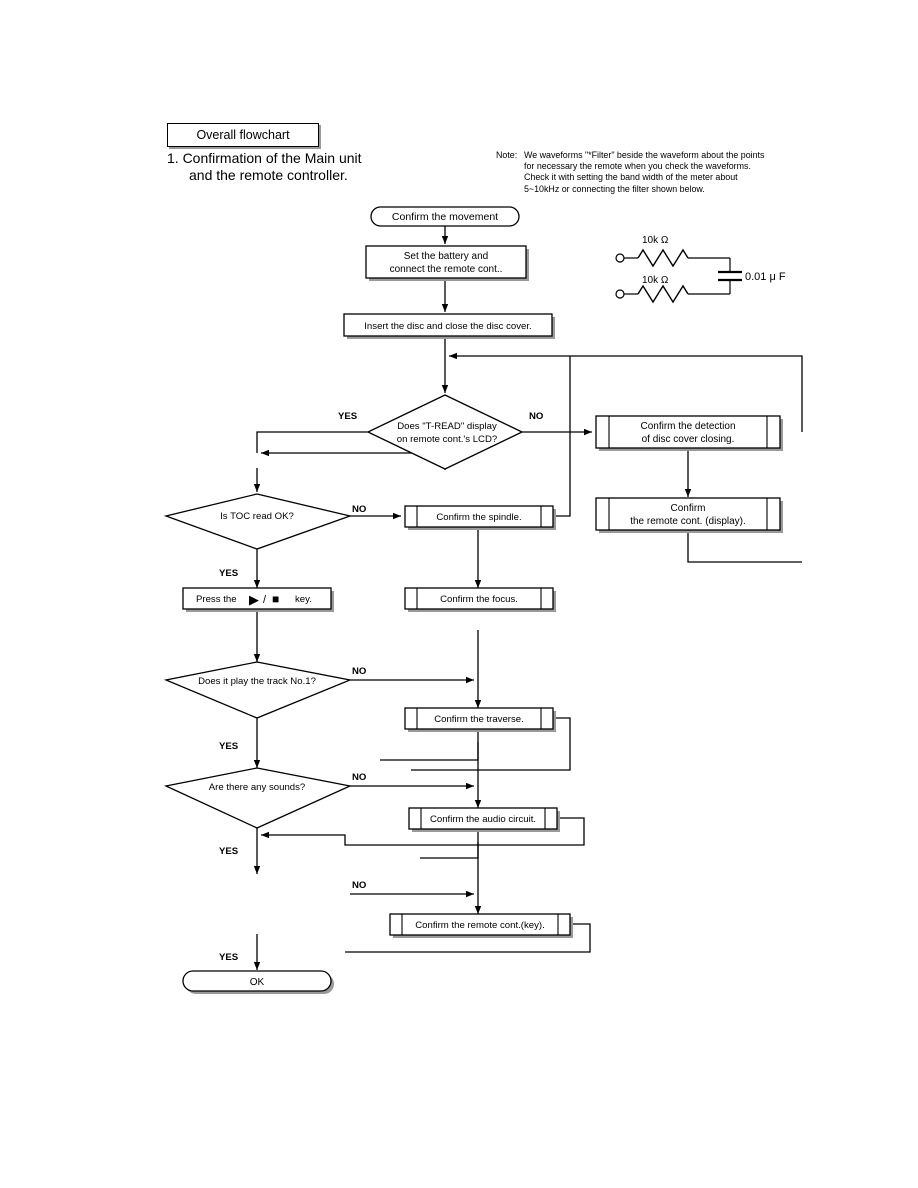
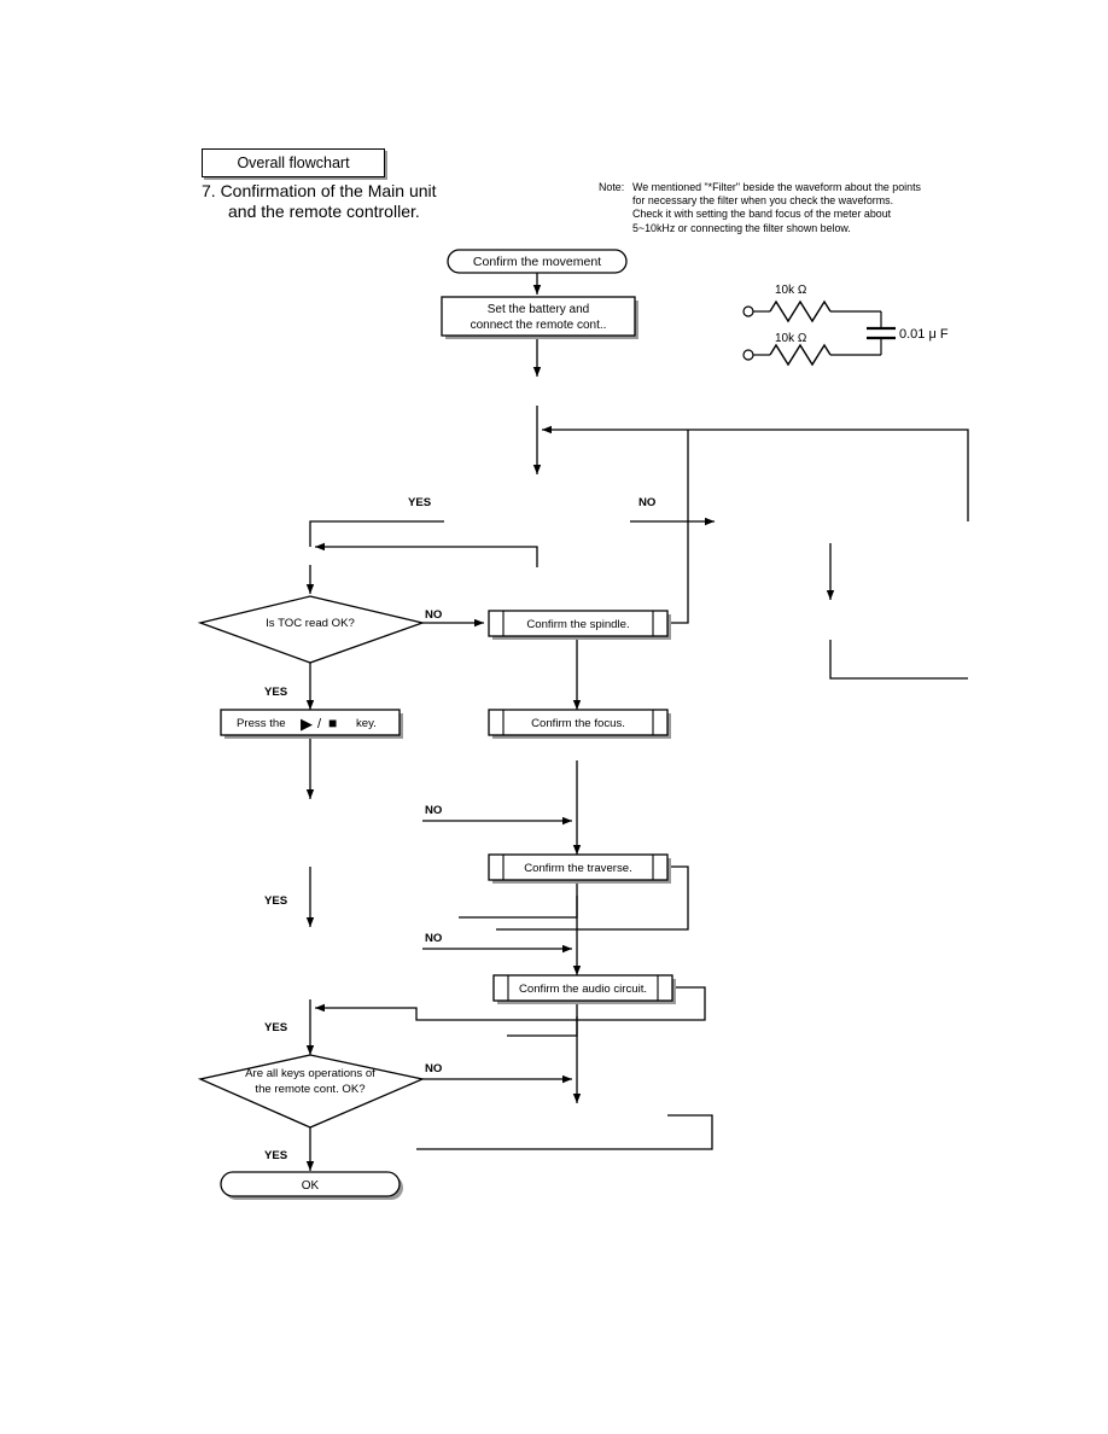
  Overall flowchart
- 1. Confirmation of the Main unit
+ 7. Confirmation of the Main unit
  and the remote controller.
  Note:
- We waveforms "*Filter" beside the waveform about the points
+ We mentioned "*Filter" beside the waveform about the points
- for necessary the remote when you check the waveforms.
+ for necessary the filter when you check the waveforms.
- Check it with setting the band width of the meter about
+ Check it with setting the band focus of the meter about
  5~10kHz or connecting the filter shown below.
  10k Ω
  10k Ω
  0.01 μ F
  Confirm the movement
  Set the battery and
  connect the remote cont..
- Insert the disc and close the disc cover.
- Does "T-READ" display
- on remote cont.'s LCD?
  YES
  NO
- Confirm the detection
- of disc cover closing.
- Confirm
- the remote cont. (display).
  Is TOC read OK?
  NO
  YES
  Confirm the spindle.
  Press the
  ▶
  /
  ■
  key.
  Confirm the focus.
- Does it play the track No.1?
  NO
  YES
  Confirm the traverse.
- Are there any sounds?
  NO
  YES
  Confirm the audio circuit.
+ Are all keys operations of
+ the remote cont. OK?
  NO
  YES
- Confirm the remote cont.(key).
  OK
